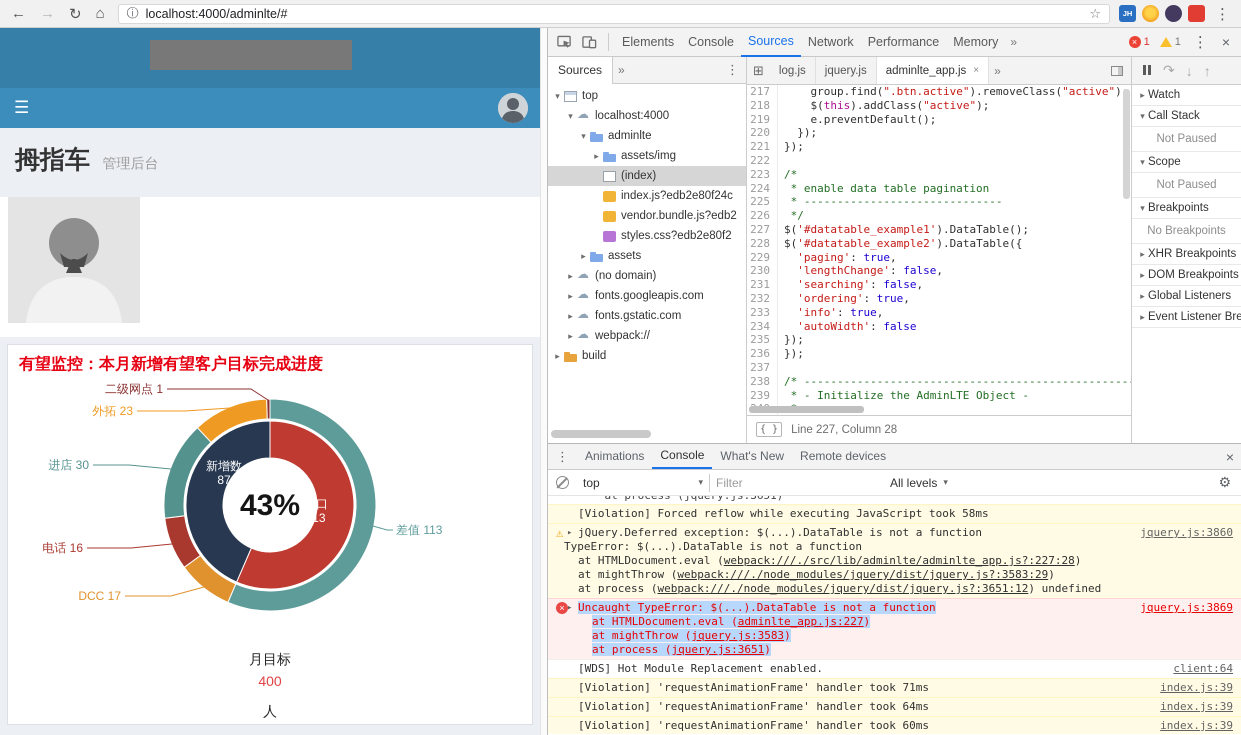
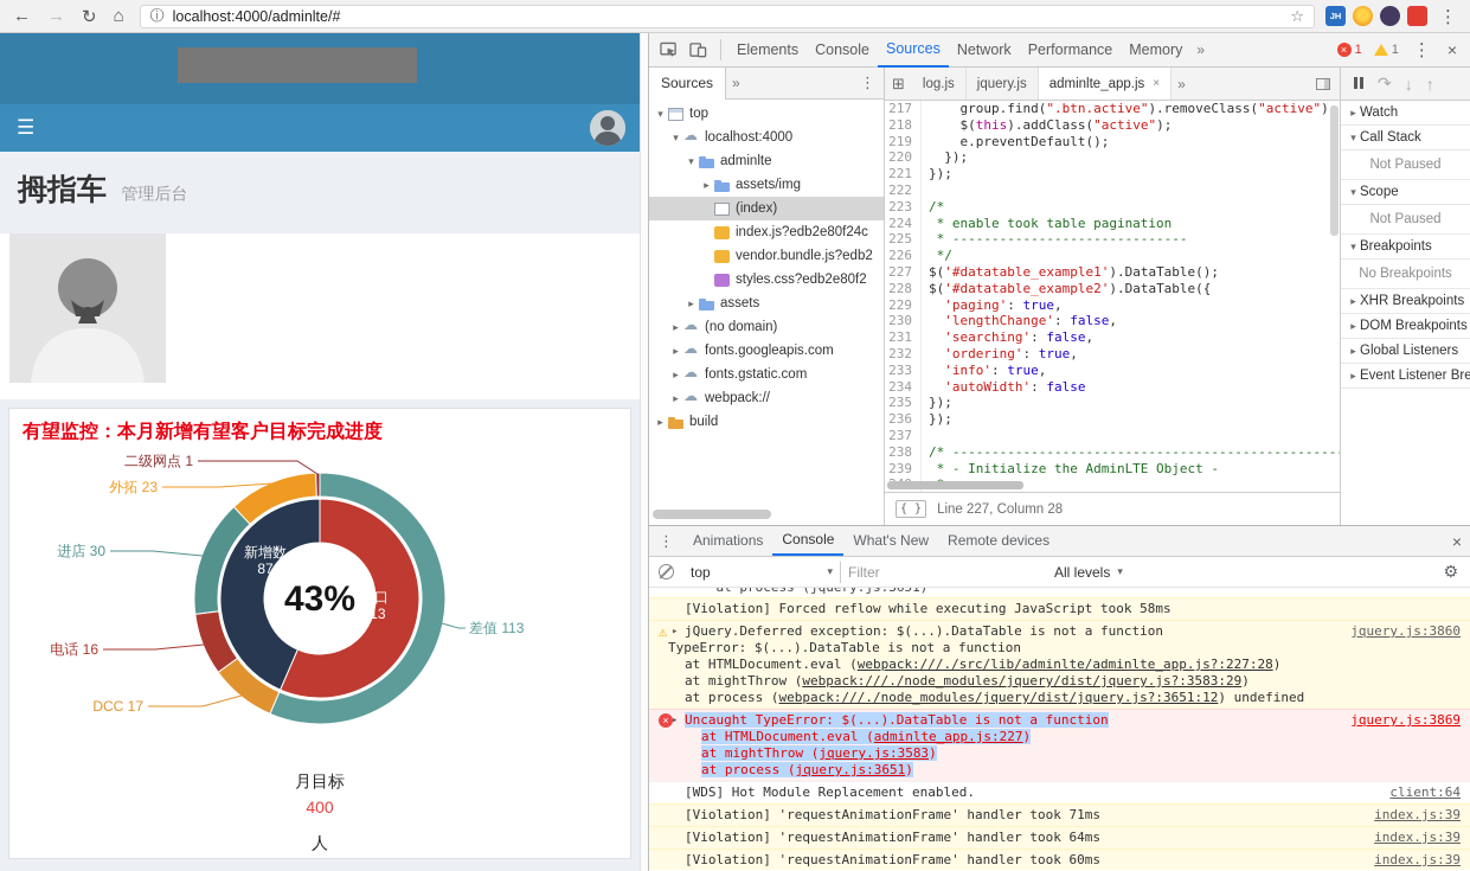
  localhost:4000/adminlte/#
  JH
  拇指车 管理后台
  有望监控：本月新增有望客户目标完成进度
  差值 113
  DCC 17
  电话 16
  进店 30
  外拓 23
  二级网点 1
  缺口 113
  新增数 87
  43%
  月目标
  400
  人
  Elements
  Console
  Sources
  Network
  Performance
  Memory
  ×
  1
  1
  ×
  Sources
  ▾
  top
  ▾
  localhost:4000
  ▾
  adminlte
  ▸
  assets/img
  (index)
  index.js?edb2e80f24c
  vendor.bundle.js?edb2
  styles.css?edb2e80f2
  ▸
  assets
  ▸
  (no domain)
  ▸
  fonts.googleapis.com
  ▸
  fonts.gstatic.com
  ▸
  webpack://
  ▸
  build
  log.js
  jquery.js
  adminlte_app.js
  ×
  217
  group.find(".btn.active").removeClass("active")
  218
  $(this).addClass("active");
  219
  e.preventDefault();
  220
  });
  221
  });
  222
  223
  /*
  224
- * enable data table pagination
+ * enable took table pagination
  225
  * ------------------------------
  226
  */
  227
  $('#datatable_example1').DataTable();
  228
  $('#datatable_example2').DataTable({
  229
  'paging': true,
  230
  'lengthChange': false,
  231
  'searching': false,
  232
  'ordering': true,
  233
  'info': true,
  234
  'autoWidth': false
  235
  });
  236
  });
  237
  238
  /* -------------------------------------------------
  239
  * - Initialize the AdminLTE Object -
  { }
  Line 227, Column 28
  ▸
  Watch
  ▾
  Call Stack
  Not Paused
  ▾
  Scope
  Not Paused
  ▾
  Breakpoints
  No Breakpoints
  ▸
  XHR Breakpoints
  ▸
  DOM Breakpoints
  ▸
  Global Listeners
  ▸
  Animations
  Console
  What's New
  Remote devices
  ×
  top
  Filter
  All levels
  at process (jquery.js:3651)
  [Violation] Forced reflow while executing JavaScript took 58ms
  jquery.js:3860
  ⚠
  ▸
  jQuery.Deferred exception: $(...).DataTable is not a function
  TypeError: $(...).DataTable is not a function
  at HTMLDocument.eval (webpack:///./src/lib/adminlte/adminlte_app.js?:227:28)
  at mightThrow (webpack:///./node_modules/jquery/dist/jquery.js?:3583:29)
  at process (webpack:///./node_modules/jquery/dist/jquery.js?:3651:12) undefined
  jquery.js:3869
  ×
  ▸
  Uncaught TypeError: $(...).DataTable is not a function
  at HTMLDocument.eval (adminlte_app.js:227)
  at mightThrow (jquery.js:3583)
  at process (jquery.js:3651)
  client:64
  [WDS] Hot Module Replacement enabled.
  index.js:39
  [Violation] 'requestAnimationFrame' handler took 71ms
  index.js:39
  [Violation] 'requestAnimationFrame' handler took 64ms
  index.js:39
  [Violation] 'requestAnimationFrame' handler took 60ms
